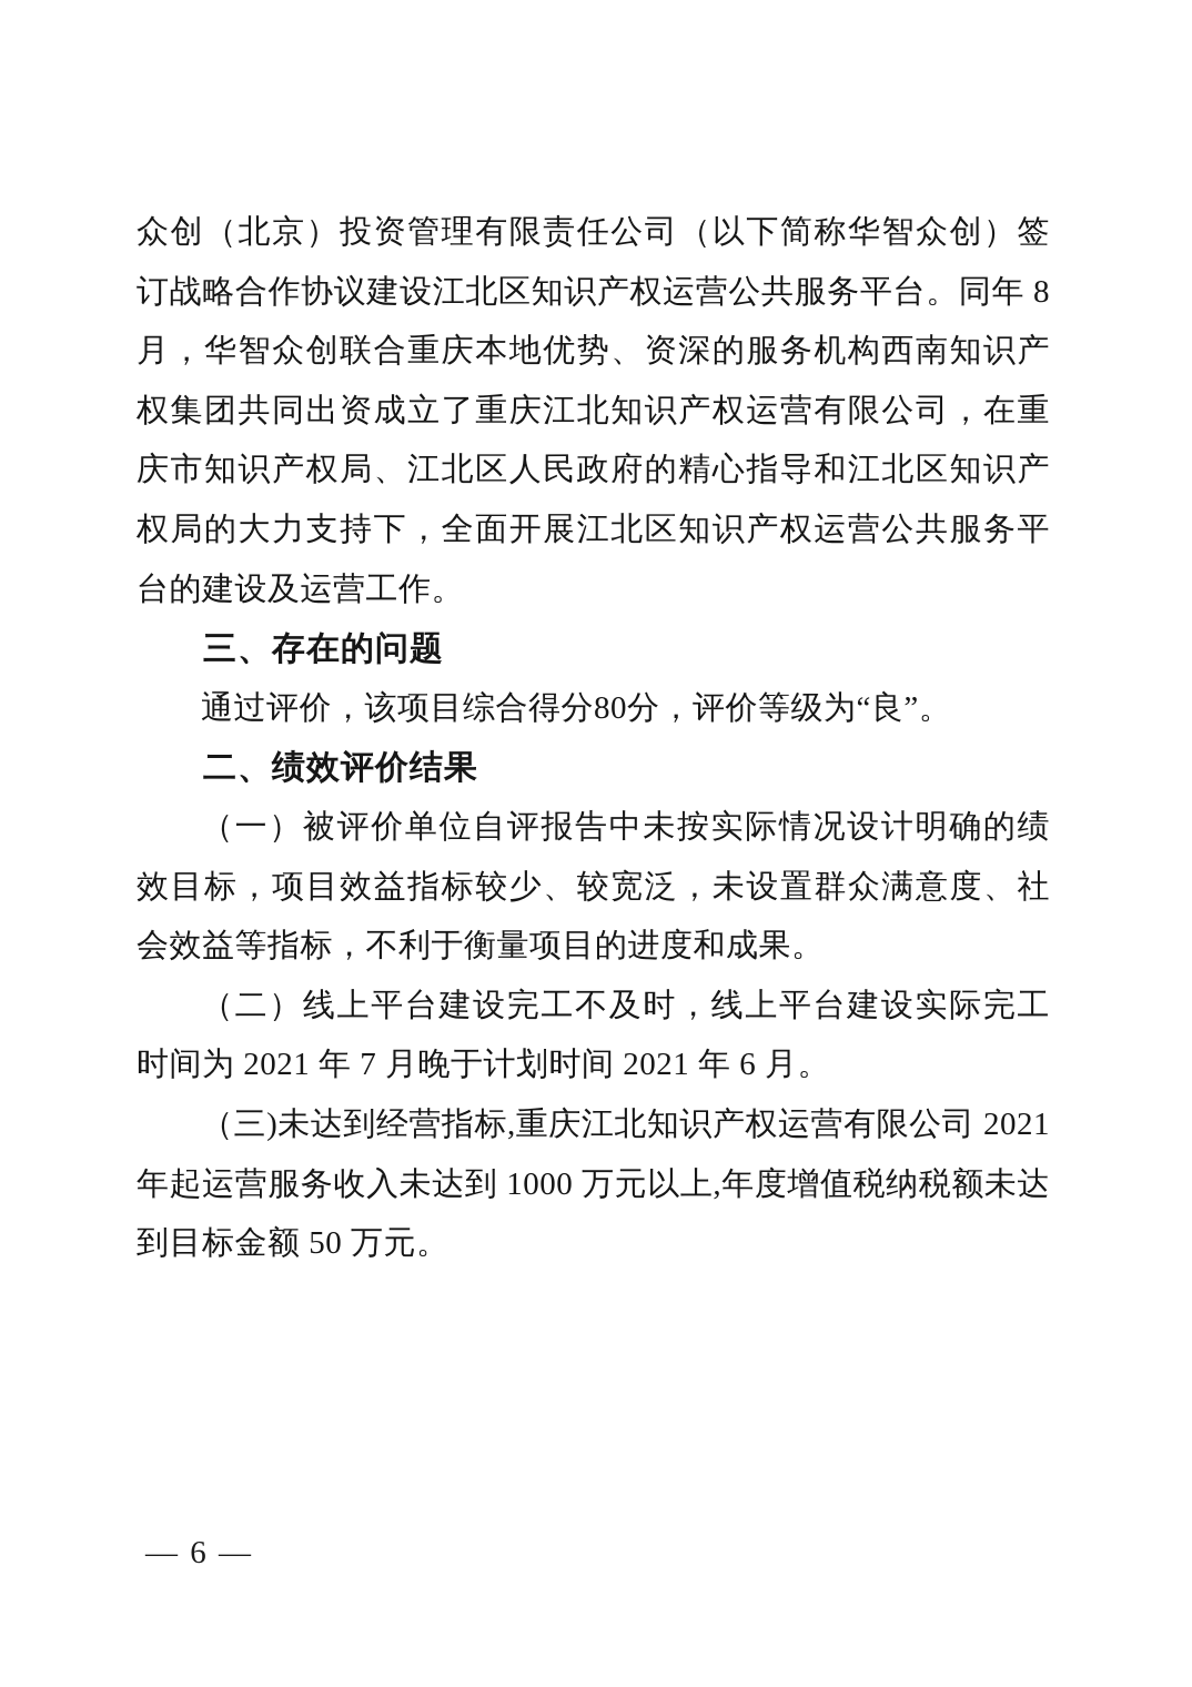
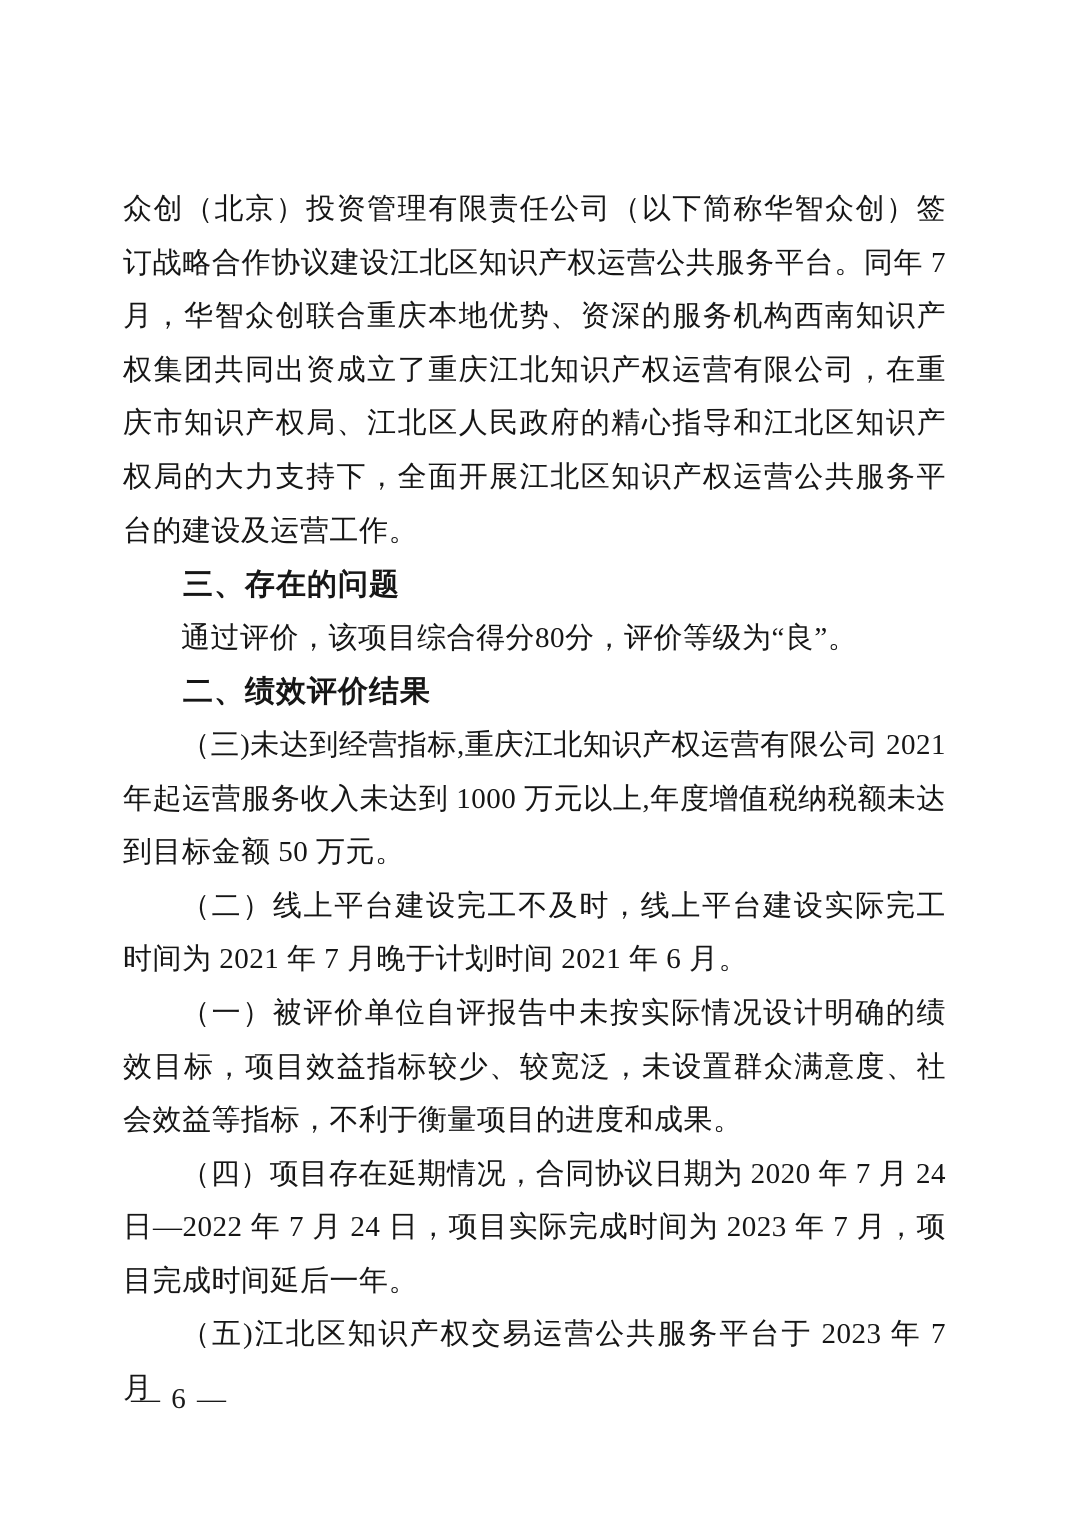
- 众创（北京）投资管理有限责任公司（以下简称华智众创）签订战略合作协议建设江北区知识产权运营公共服务平台。同年 8 月，华智众创联合重庆本地优势、资深的服务机构西南知识产权集团共同出资成立了重庆江北知识产权运营有限公司，在重庆市知识产权局、江北区人民政府的精心指导和江北区知识产权局的大力支持下，全面开展江北区知识产权运营公共服务平台的建设及运营工作。
+ 众创（北京）投资管理有限责任公司（以下简称华智众创）签订战略合作协议建设江北区知识产权运营公共服务平台。同年 7 月，华智众创联合重庆本地优势、资深的服务机构西南知识产权集团共同出资成立了重庆江北知识产权运营有限公司，在重庆市知识产权局、江北区人民政府的精心指导和江北区知识产权局的大力支持下，全面开展江北区知识产权运营公共服务平台的建设及运营工作。
  三、存在的问题
  通过评价，该项目综合得分80分，评价等级为“良”。
  二、绩效评价结果
- （一）被评价单位自评报告中未按实际情况设计明确的绩效目标，项目效益指标较少、较宽泛，未设置群众满意度、社会效益等指标，不利于衡量项目的进度和成果。
+ （三)未达到经营指标,重庆江北知识产权运营有限公司 2021 年起运营服务收入未达到 1000 万元以上,年度增值税纳税额未达到目标金额 50 万元。
  （二）线上平台建设完工不及时，线上平台建设实际完工时间为 2021 年 7 月晚于计划时间 2021 年 6 月。
- （三)未达到经营指标,重庆江北知识产权运营有限公司 2021 年起运营服务收入未达到 1000 万元以上,年度增值税纳税额未达到目标金额 50 万元。
+ （一）被评价单位自评报告中未按实际情况设计明确的绩效目标，项目效益指标较少、较宽泛，未设置群众满意度、社会效益等指标，不利于衡量项目的进度和成果。
+ （四）项目存在延期情况，合同协议日期为 2020 年 7 月 24 日—2022 年 7 月 24 日，项目实际完成时间为 2023 年 7 月，项目完成时间延后一年。
+ （五)江北区知识产权交易运营公共服务平台于 2023 年 7 月
  — 6 —
